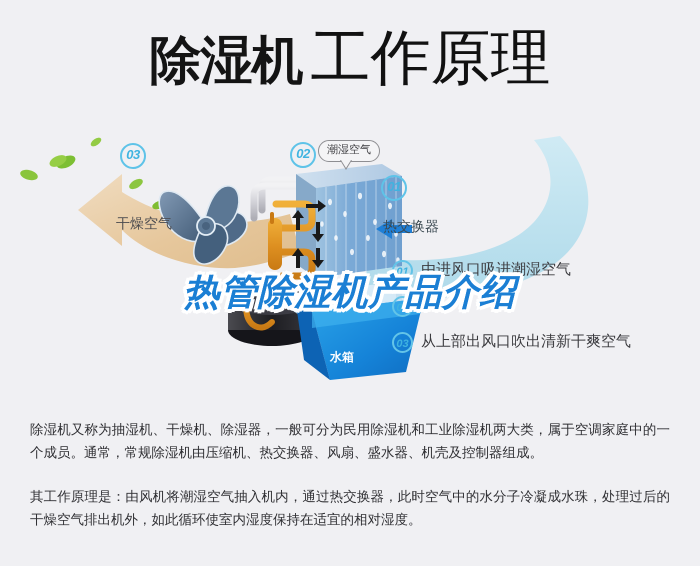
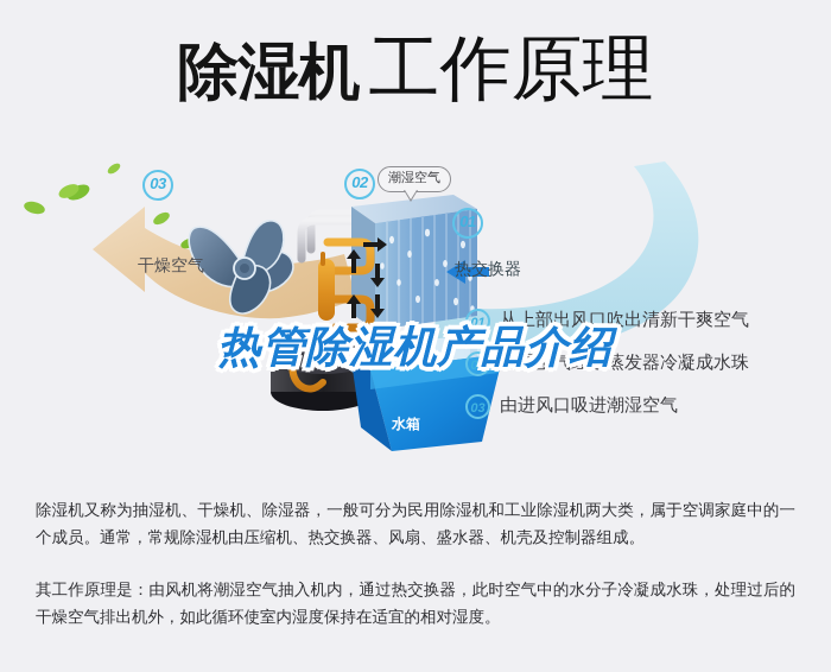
  除湿机 工作原理
  03
  干燥空气
  02
  潮湿空气
  01
  热交换器
  水箱
  01
- 由进风口吸进潮湿空气
+ 从上部出风口吹出清新干爽空气
  02
+ 潮湿空气经过蒸发器冷凝成水珠
  03
- 从上部出风口吹出清新干爽空气
+ 由进风口吸进潮湿空气
  热管除湿机产品介绍
  除湿机又称为抽湿机、干燥机、除湿器，一般可分为民用除湿机和工业除湿机两大类，属于空调家庭中的一个成员。通常，常规除湿机由压缩机、热交换器、风扇、盛水器、机壳及控制器组成。
  其工作原理是：由风机将潮湿空气抽入机内，通过热交换器，此时空气中的水分子冷凝成水珠，处理过后的干燥空气排出机外，如此循环使室内湿度保持在适宜的相对湿度。
